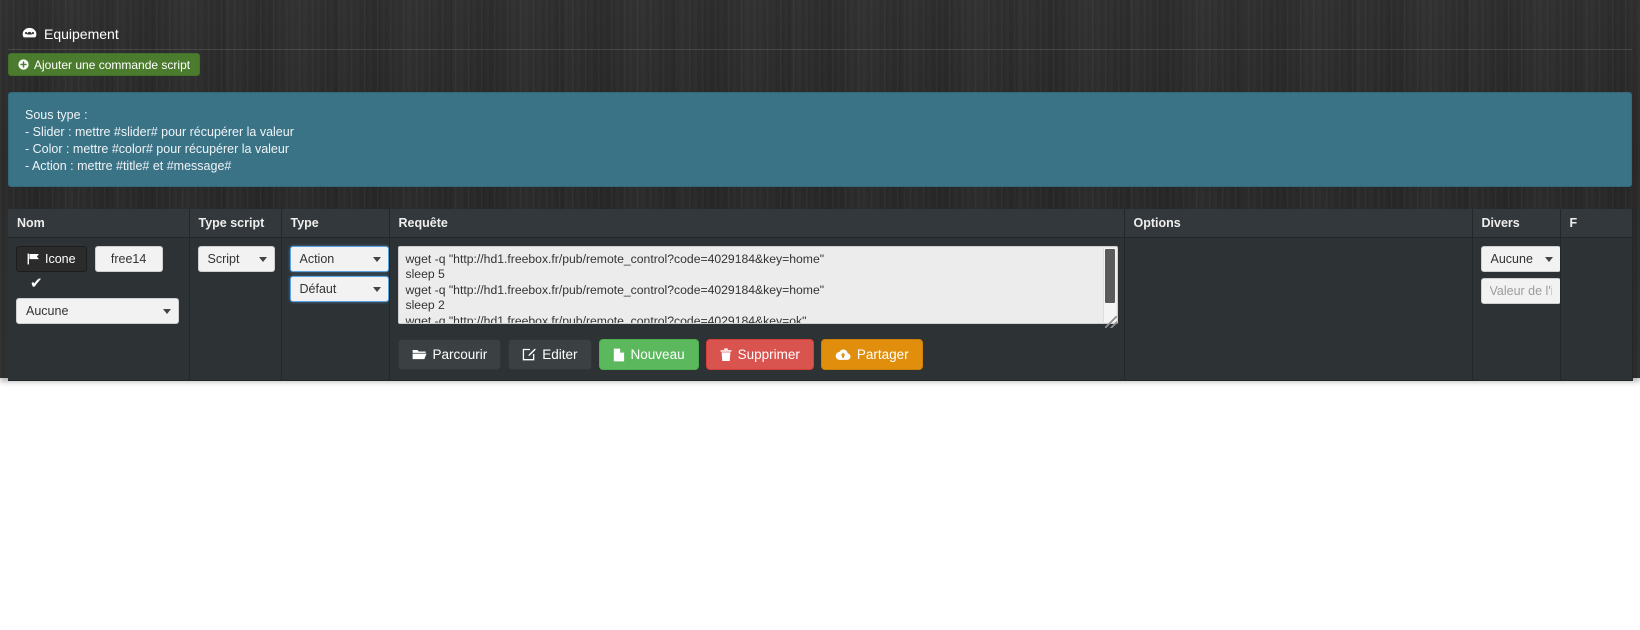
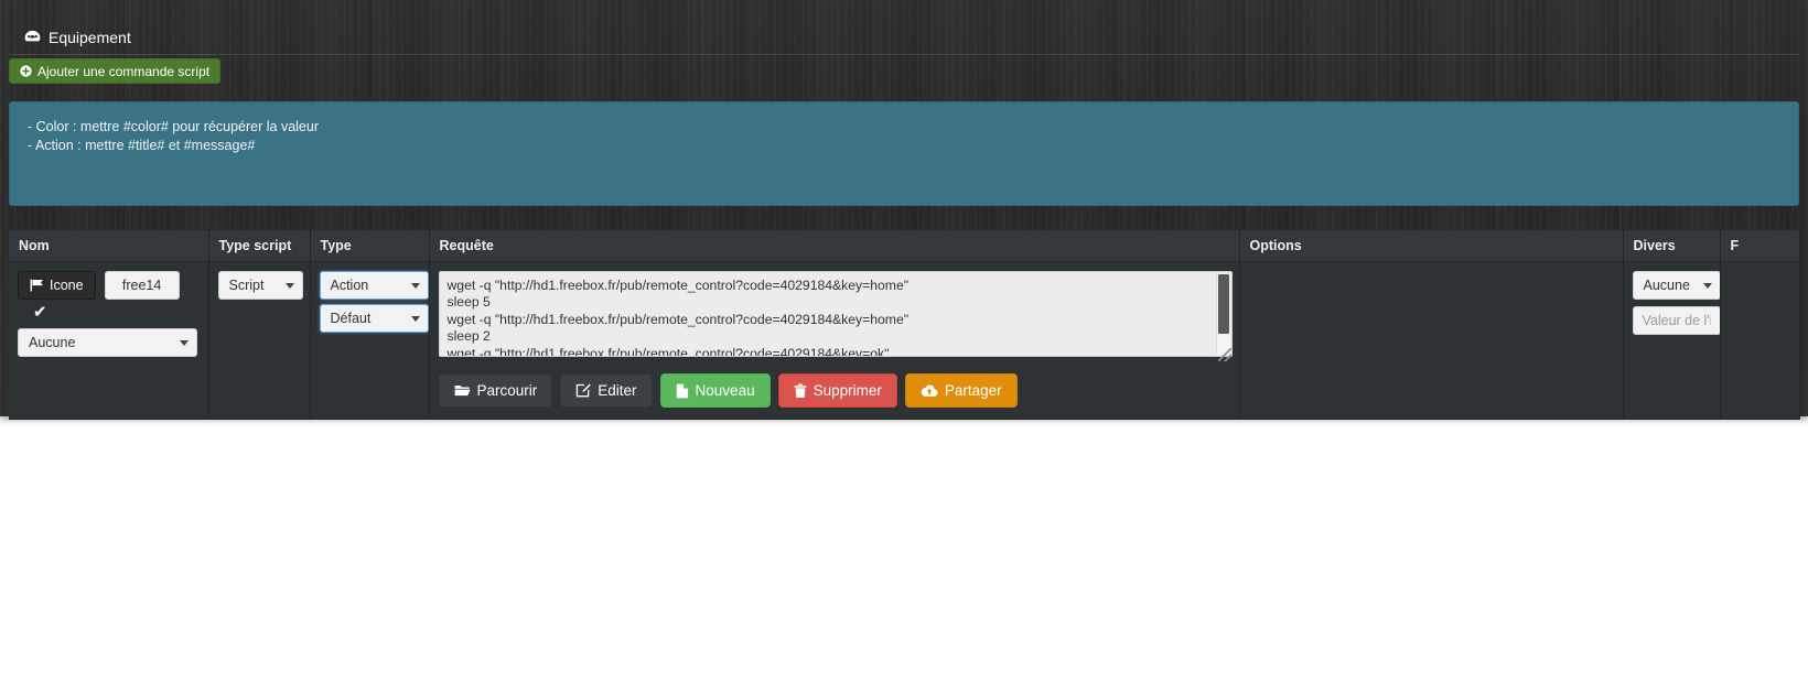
  Equipement
  Ajouter une commande script
- Sous type :
- - Slider : mettre #slider# pour récupérer la valeur
  - Color : mettre #color# pour récupérer la valeur
  - Action : mettre #title# et #message#
  Nom	Type script	Type	Requête	Options	Divers	F
  Icone free14 ✔ Aucune	Script	Action Défaut	wget -q "http://hd1.freebox.fr/pub/remote_control?code=4029184&key=home" sleep 5 wget -q "http://hd1.freebox.fr/pub/remote_control?code=4029184&key=home" sleep 2 Parcourir Editer Nouveau Supprimer Partager		Aucune Valeur de l'
